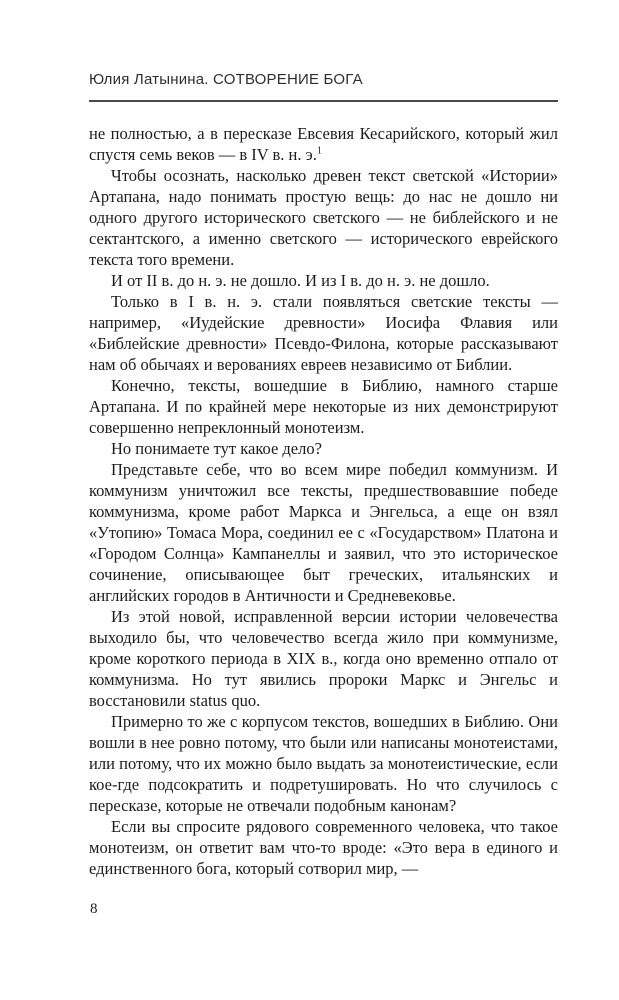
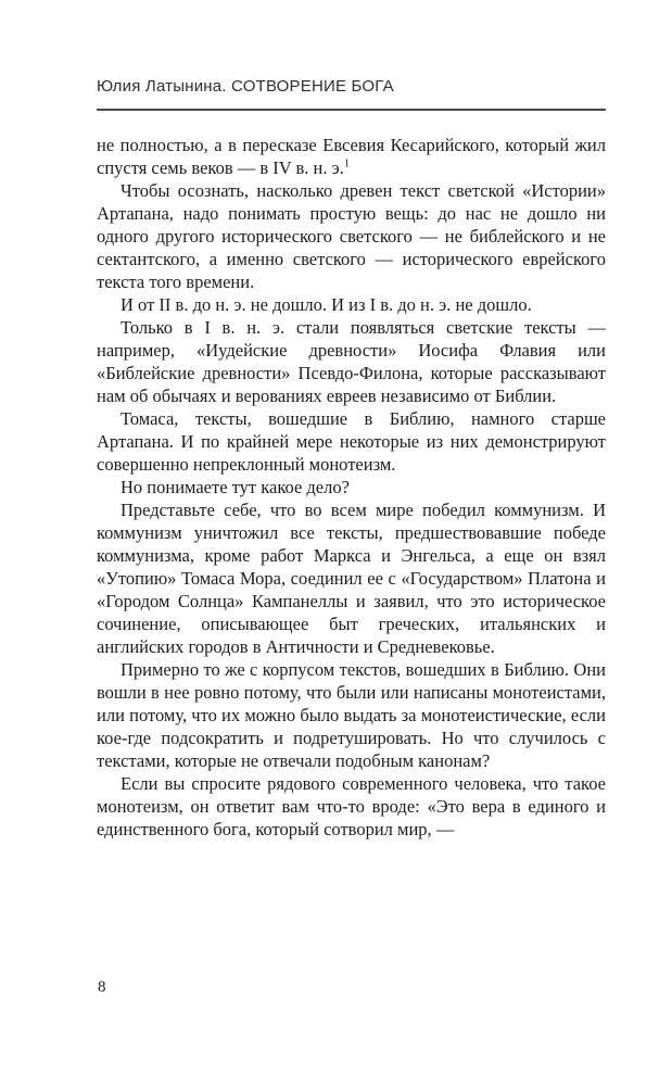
  Юлия Латынина. СОТВОРЕНИЕ БОГА
  не полностью, а в пересказе Евсевия Кесарийского, который жил спустя семь веков — в IV в. н. э.1
  Чтобы осознать, насколько древен текст светской «Истории» Артапана, надо понимать простую вещь: до нас не дошло ни одного другого исторического светского — не библейского и не сектантского, а именно светского — исторического еврейского текста того времени.
  И от II в. до н. э. не дошло. И из I в. до н. э. не дошло.
  Только в I в. н. э. стали появляться светские тексты — например, «Иудейские древности» Иосифа Флавия или «Библейские древности» Псевдо-Филона, которые рассказывают нам об обычаях и верованиях евреев независимо от Библии.
- Конечно, тексты, вошедшие в Библию, намного старше Артапана. И по крайней мере некоторые из них демонстрируют совершенно непреклонный монотеизм.
+ Томаса, тексты, вошедшие в Библию, намного старше Артапана. И по крайней мере некоторые из них демонстрируют совершенно непреклонный монотеизм.
  Но понимаете тут какое дело?
  Представьте себе, что во всем мире победил коммунизм. И коммунизм уничтожил все тексты, предшествовавшие победе коммунизма, кроме работ Маркса и Энгельса, а еще он взял «Утопию» Томаса Мора, соединил ее с «Государством» Платона и «Городом Солнца» Кампанеллы и заявил, что это историческое сочинение, описывающее быт греческих, итальянских и английских городов в Античности и Средневековье.
- Из этой новой, исправленной версии истории человечества выходило бы, что человечество всегда жило при коммунизме, кроме короткого периода в XIX в., когда оно временно отпало от коммунизма. Но тут явились пророки Маркс и Энгельс и восстановили status quo.
- Примерно то же с корпусом текстов, вошедших в Библию. Они вошли в нее ровно потому, что были или написаны монотеистами, или потому, что их можно было выдать за монотеистические, если кое-где подсократить и подретушировать. Но что случилось с пересказе, которые не отвечали подобным канонам?
+ Примерно то же с корпусом текстов, вошедших в Библию. Они вошли в нее ровно потому, что были или написаны монотеистами, или потому, что их можно было выдать за монотеистические, если кое-где подсократить и подретушировать. Но что случилось с текстами, которые не отвечали подобным канонам?
  Если вы спросите рядового современного человека, что такое монотеизм, он ответит вам что-то вроде: «Это вера в единого и единственного бога, который сотворил мир, —
  8
